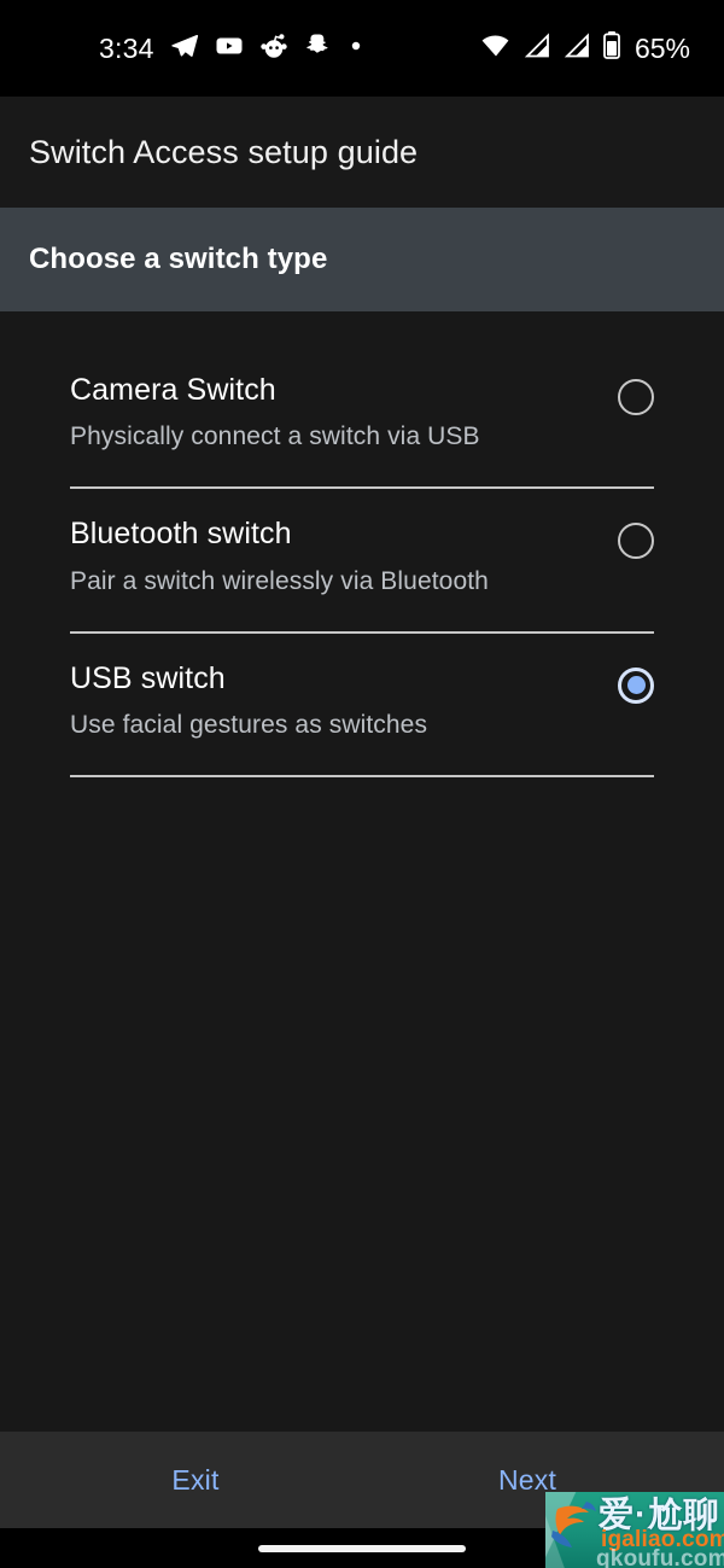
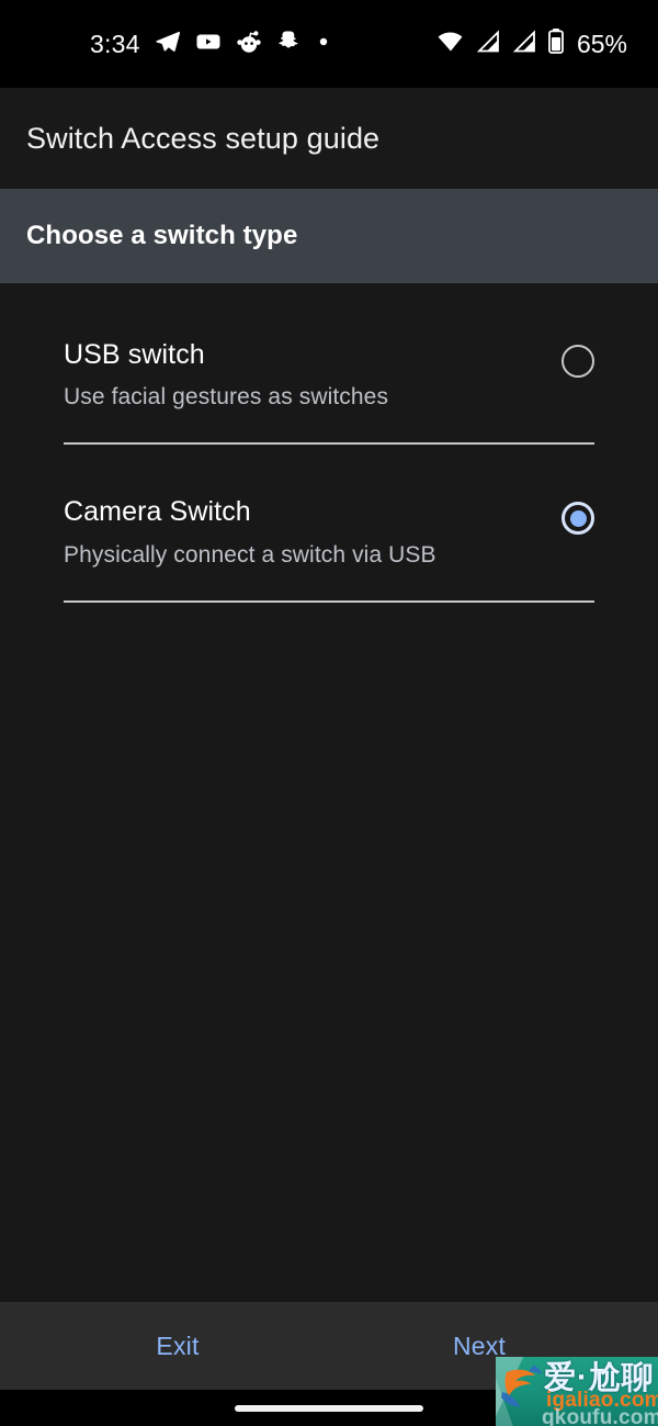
  3:34
  65%
  Switch Access setup guide
  Choose a switch type
- Camera Switch
+ USB switch
- Physically connect a switch via USB
+ Use facial gestures as switches
- Bluetooth switch
- Pair a switch wirelessly via Bluetooth
- USB switch
+ Camera Switch
- Use facial gestures as switches
+ Physically connect a switch via USB
  Exit
  Next
  爱·尬聊
  igaliao.com
  qkoufu.com
